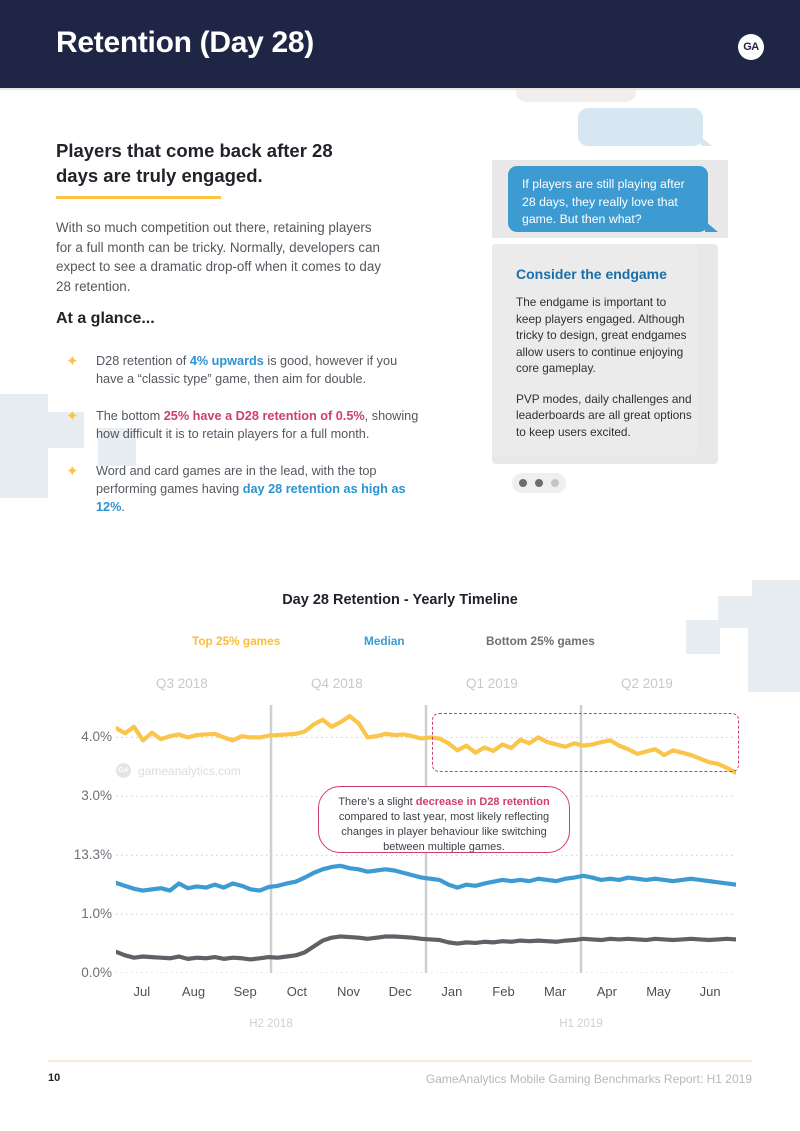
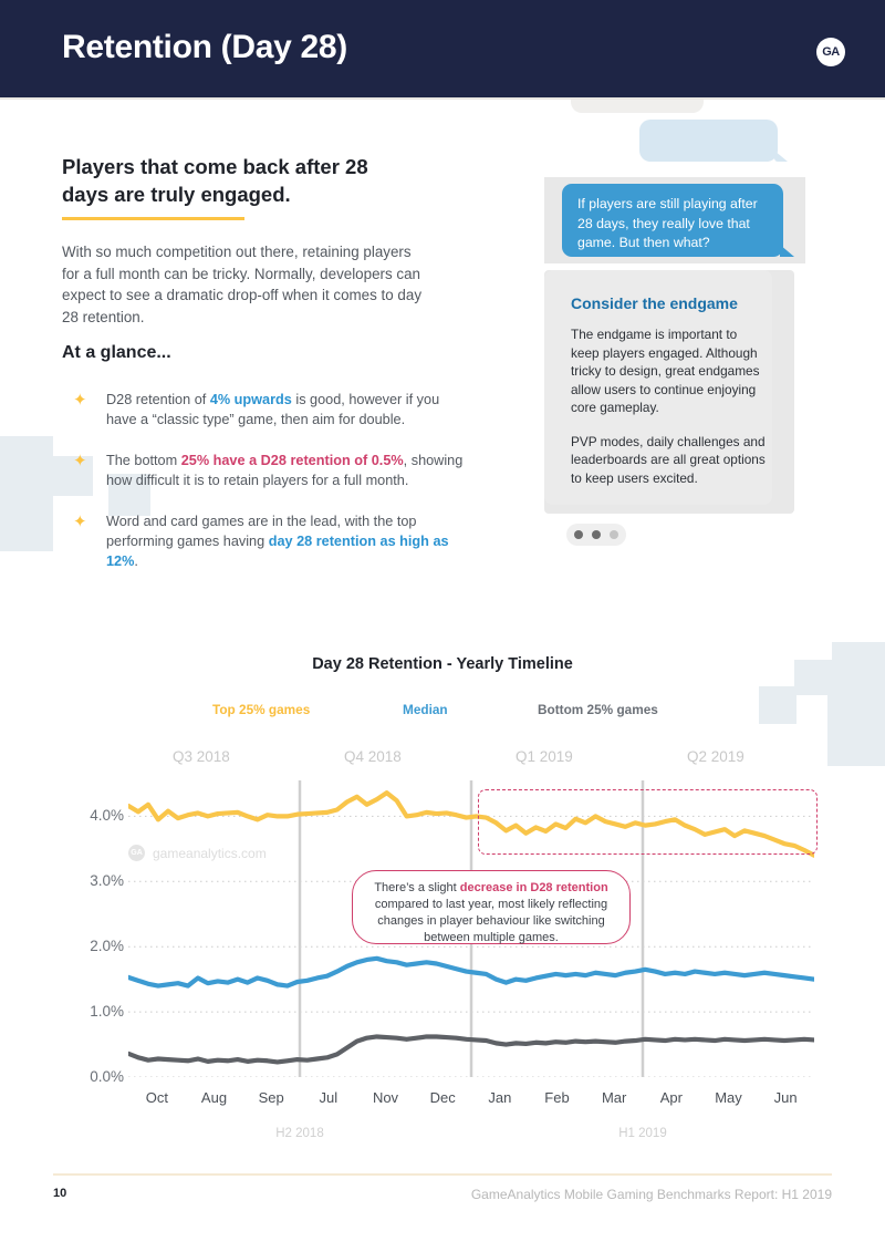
  Retention (Day 28)
  GA
  Players that come back after 28 days are truly engaged.
  With so much competition out there, retaining players for a full month can be tricky. Normally, developers can expect to see a dramatic drop-off when it comes to day 28 retention.
  At a glance...
  ✦
  D28 retention of 4% upwards is good, however if you have a “classic type” game, then aim for double.
  ✦
  The bottom 25% have a D28 retention of 0.5%, showing how difficult it is to retain players for a full month.
  ✦
  Word and card games are in the lead, with the top performing games having day 28 retention as high as 12%.
  If players are still playing after 28 days, they really love that game. But then what?
  Consider the endgame
  The endgame is important to keep players engaged. Although tricky to design, great endgames allow users to continue enjoying core gameplay.
  PVP modes, daily challenges and leaderboards are all great options to keep users excited.
  Day 28 Retention - Yearly Timeline
  Top 25% games
  Median
  Bottom 25% games
  Q3 2018
  Q4 2018
  Q1 2019
  Q2 2019
  0.0%
  1.0%
- 13.3%
+ 2.0%
  3.0%
  4.0%
  gameanalytics.com
  There’s a slight decrease in D28 retention compared to last year, most likely reflecting changes in player behaviour like switching between multiple games.
- Jul
+ Oct
  Aug
  Sep
- Oct
+ Jul
  Nov
  Dec
  Jan
  Feb
  Mar
  Apr
  May
  Jun
  H2 2018
  H1 2019
  10
  GameAnalytics Mobile Gaming Benchmarks Report: H1 2019
